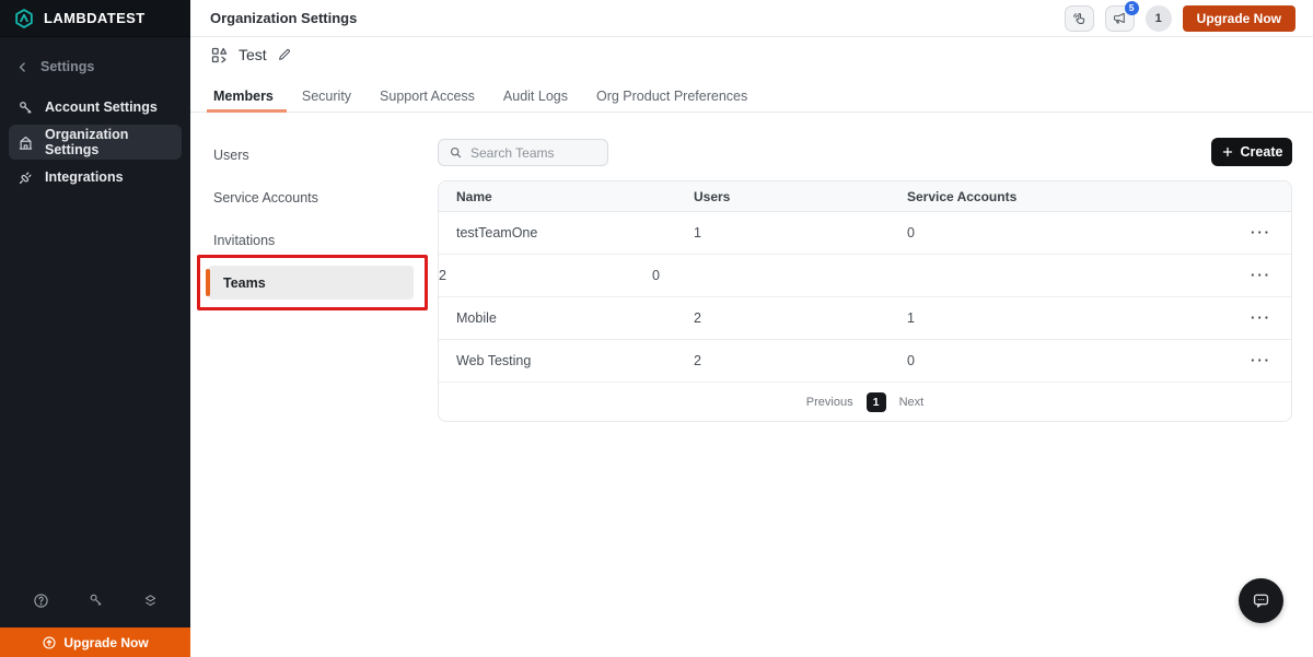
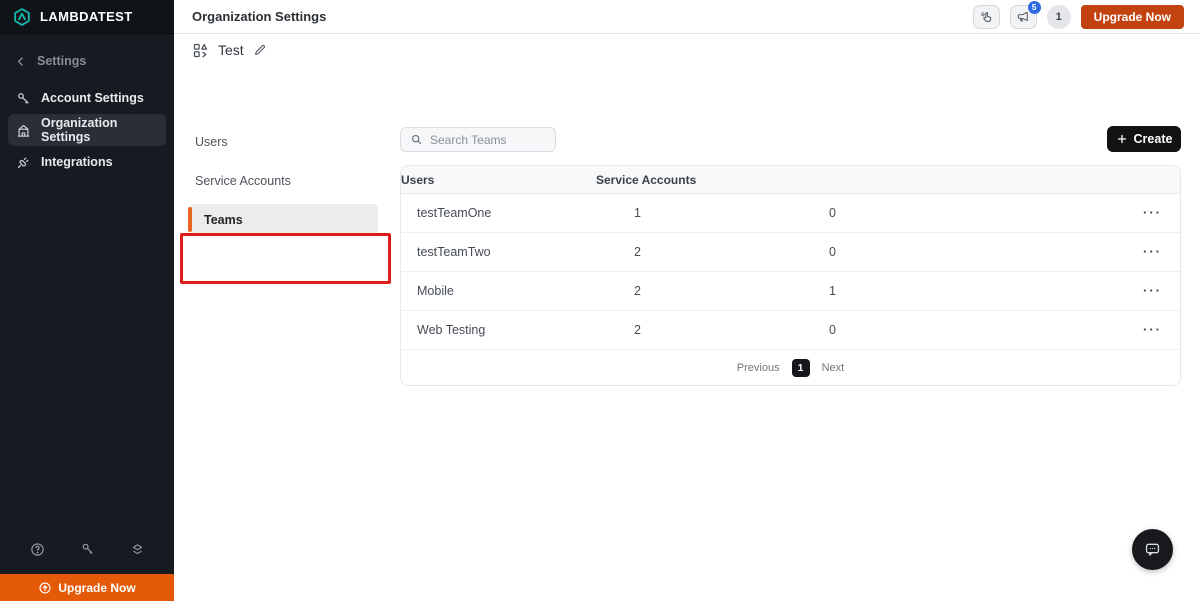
  LAMBDATEST
  Settings
  Account Settings
  Organization Settings
  Integrations
  Upgrade Now
  Organization Settings
  5
  1
  Upgrade Now
  Test
- Members
- Security
- Support Access
- Audit Logs
- Org Product Preferences
  Users
  Service Accounts
- Invitations
  Teams
  Search Teams
  Create
- Name
  Users
  Service Accounts
  testTeamOne
  1
  0
  ···
+ testTeamTwo
  2
  0
  ···
  Mobile
  2
  1
  ···
  Web Testing
  2
  0
  ···
  Previous
  1
  Next
